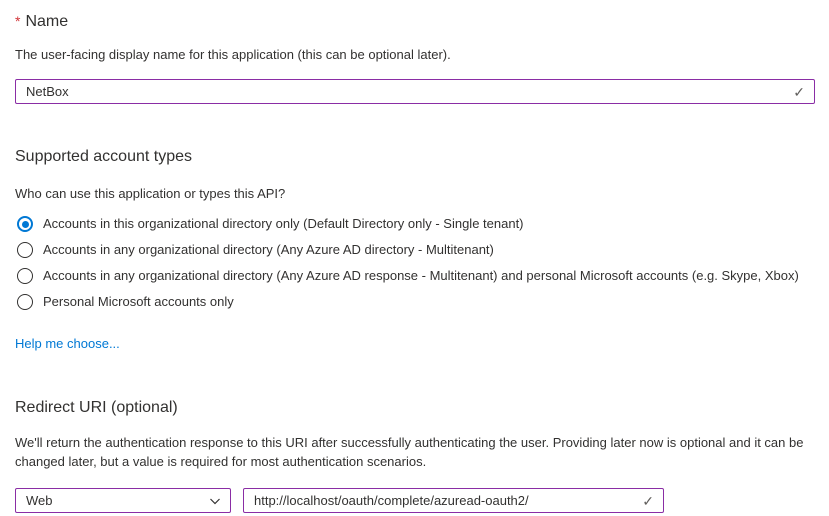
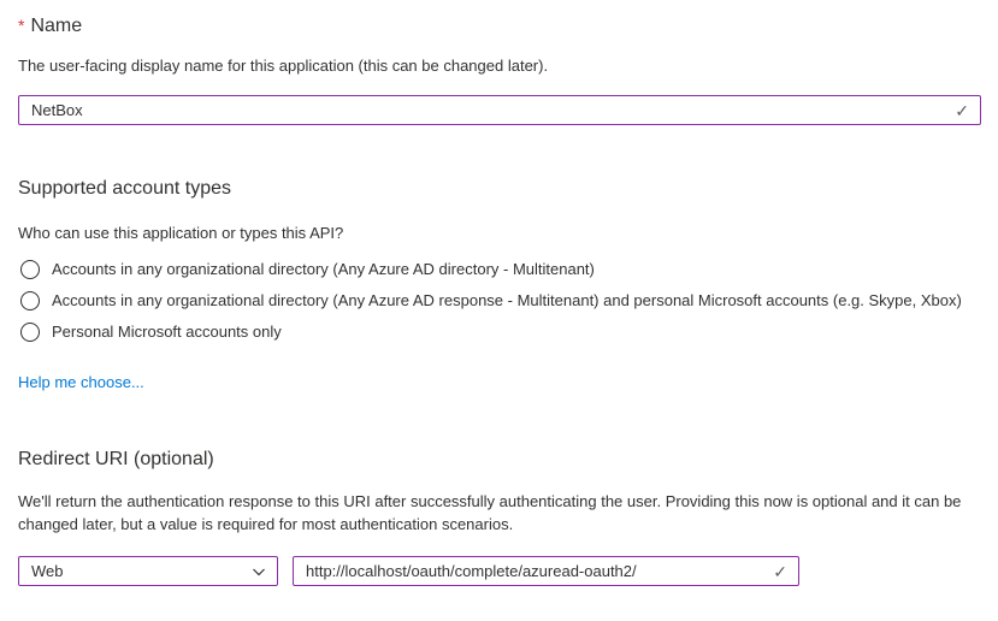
  * Name
- The user-facing display name for this application (this can be optional later).
+ The user-facing display name for this application (this can be changed later).
  NetBox
  ✓
  Supported account types
  Who can use this application or types this API?
- Accounts in this organizational directory only (Default Directory only - Single tenant)
  Accounts in any organizational directory (Any Azure AD directory - Multitenant)
  Accounts in any organizational directory (Any Azure AD response - Multitenant) and personal Microsoft accounts (e.g. Skype, Xbox)
  Personal Microsoft accounts only
  Help me choose...
  Redirect URI (optional)
- We'll return the authentication response to this URI after successfully authenticating the user. Providing later now is optional and it can be changed later, but a value is required for most authentication scenarios.
+ We'll return the authentication response to this URI after successfully authenticating the user. Providing this now is optional and it can be changed later, but a value is required for most authentication scenarios.
  Web
  http://localhost/oauth/complete/azuread-oauth2/
  ✓
